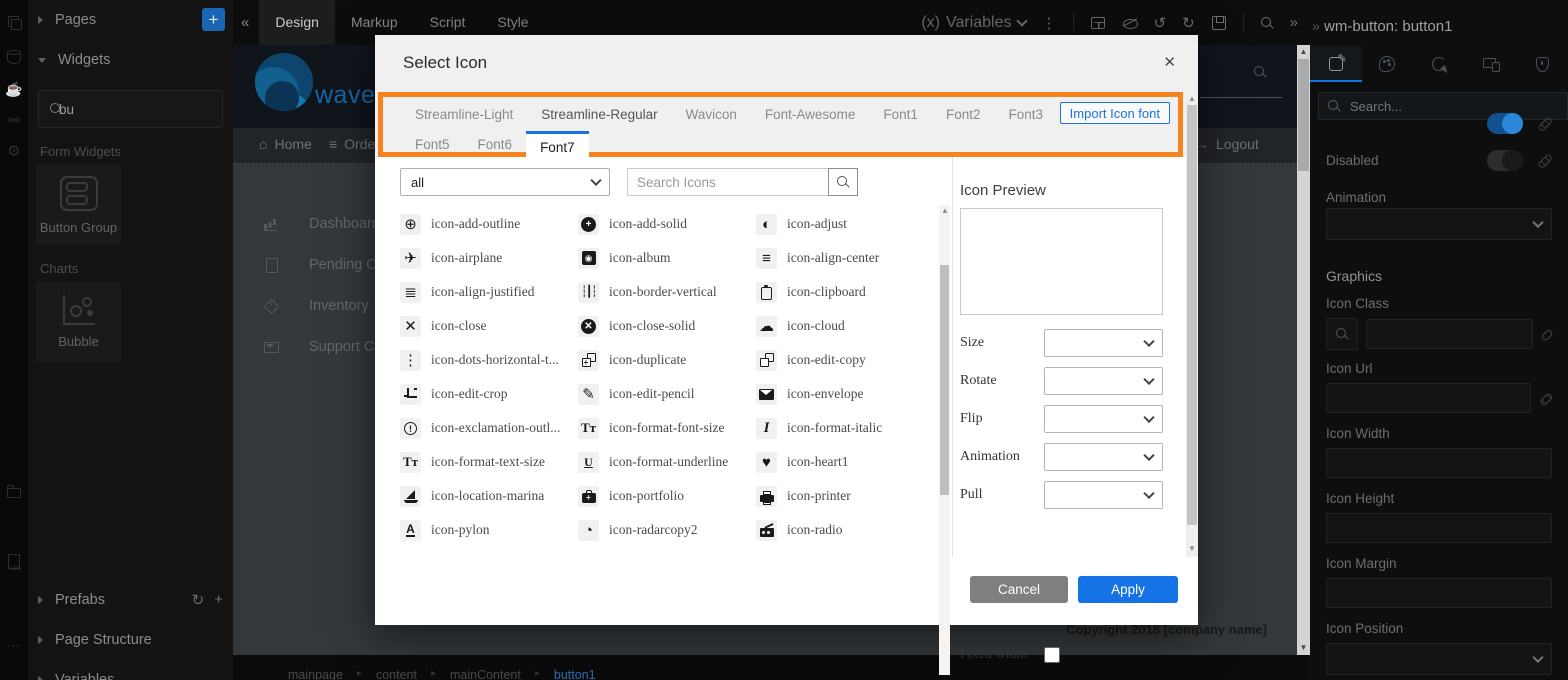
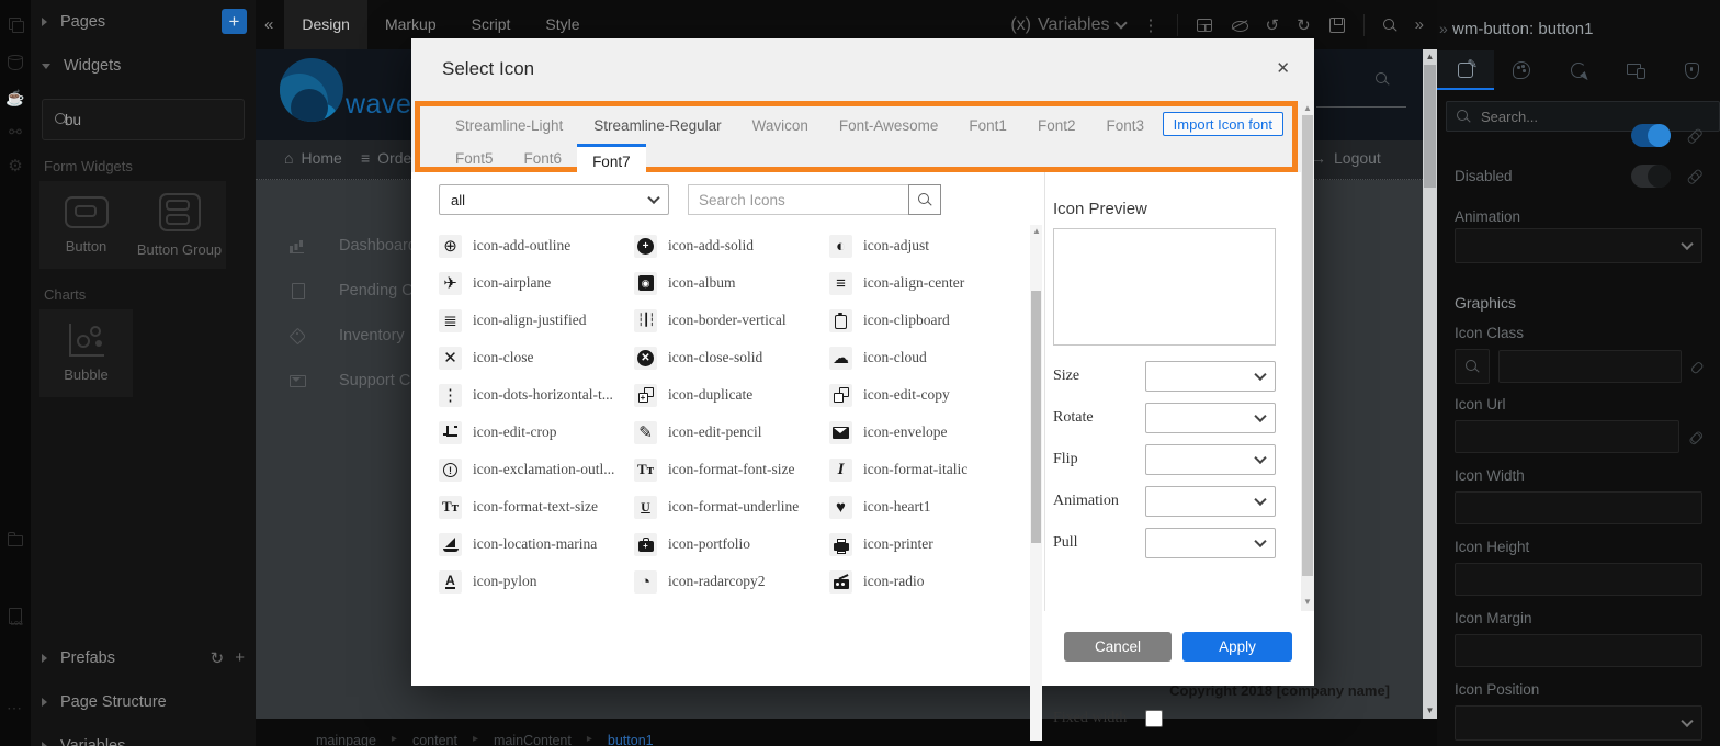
  ☕
  ⚯
  ⚙
  ⋯
  Pages
  +
  Widgets
  bu
  Form Widgets
+ Button
  Button Group
  Charts
  Bubble
  Prefabs
  ↻
  +
  Page Structure
  «
  Design
  Markup
  Script
  Style
  (x)
  Variables
  ⋮
  ↺
  ↻
  »
  ⌂
  Home
  ≡
  →
  Logout
  Dashboar
  Inventory
  Copyright 2018 [company name]
  ▲
  ▼
  mainpage
  ▸
  content
  ▸
  mainContent
  ▸
  button1
  »
  wm-button: button1
  Search...
  Disabled
  Animation
  Graphics
  Icon Class
  Icon Url
  Icon Width
  Icon Height
  Icon Margin
  Icon Position
  Select Icon
  ✕
  Streamline-Light
  Streamline-Regular
  Wavicon
  Font-Awesome
  Font1
  Font2
  Font3
  Font5
  Font6
  Font7
  Import Icon font
  all
  Search Icons
  ⊕
  icon-add-outline
  +
  icon-add-solid
  ◐
  icon-adjust
  ✈
  icon-airplane
  ◉
  icon-album
  ≡
  icon-align-center
  ≣
  icon-align-justified
  ┆┃┆
  icon-border-vertical
  icon-clipboard
  ✕
  icon-close
  ✕
  icon-close-solid
  ☁
  icon-cloud
  ⋮
  icon-dots-horizontal-t...
  icon-duplicate
  icon-edit-copy
  icon-edit-crop
  ✎
  icon-edit-pencil
  icon-envelope
  !
  icon-exclamation-outl...
  Tᴛ
  icon-format-font-size
  I
  icon-format-italic
  Tᴛ
  icon-format-text-size
  U
  icon-format-underline
  ♥
  icon-heart1
  icon-location-marina
  +
  icon-portfolio
  icon-printer
  A
  icon-pylon
  ◔
  icon-radarcopy2
  icon-radio
  ▲
  Icon Preview
  Size
  Rotate
  Flip
  Animation
  Pull
  Fixed width
  ▲
  ▼
  Cancel
  Apply
